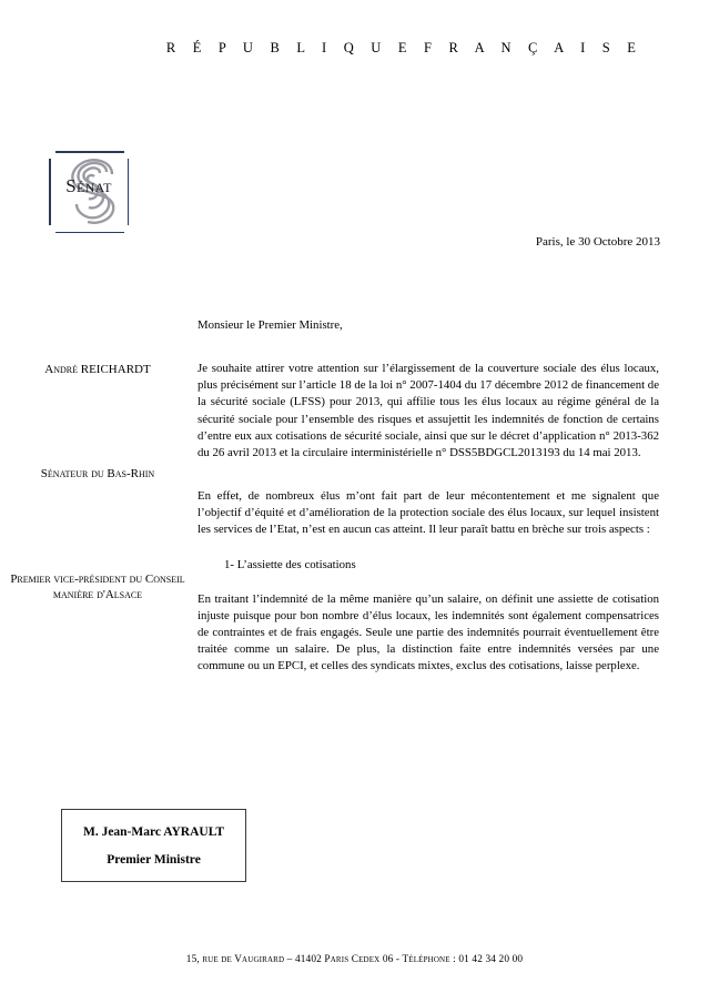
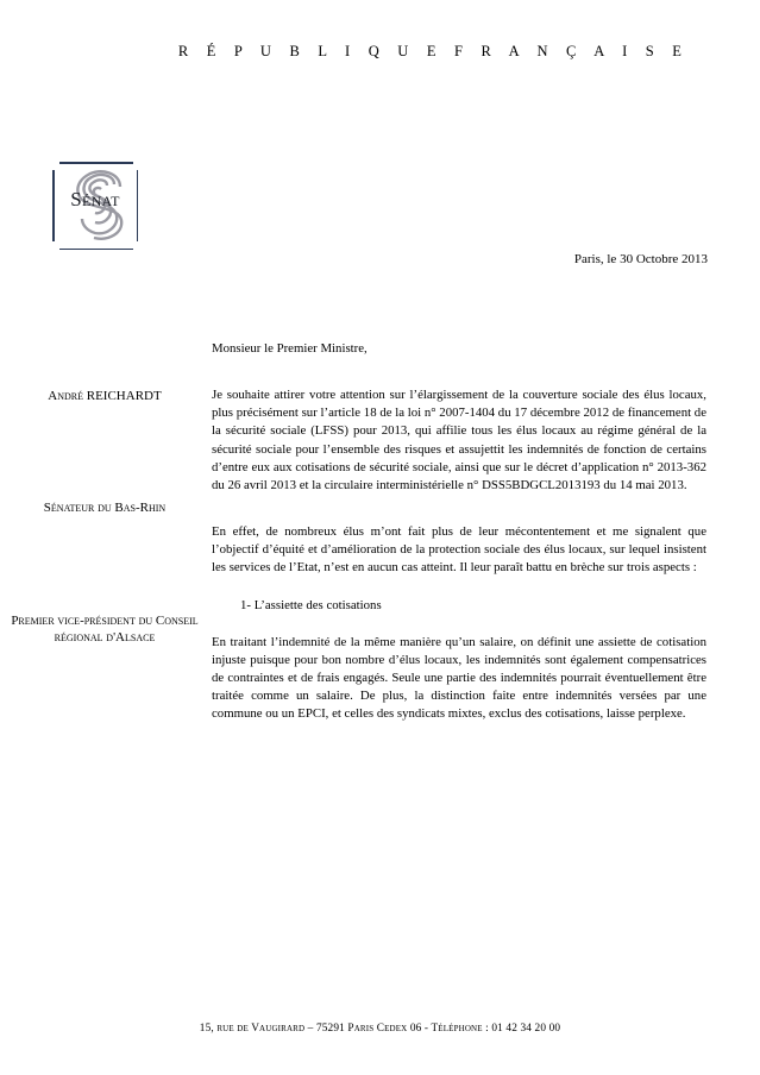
  R É P U B L I Q U E F R A N Ç A I S E
  Sénat
  Paris, le 30 Octobre 2013
  André REICHARDT
  Sénateur du Bas-Rhin
- Premier vice-président du Conseil manière d'Alsace
+ Premier vice-président du Conseil régional d'Alsace
  Monsieur le Premier Ministre,
  Je souhaite attirer votre attention sur l’élargissement de la couverture sociale des élus locaux, plus précisément sur l’article 18 de la loi n° 2007-1404 du 17 décembre 2012 de financement de la sécurité sociale (LFSS) pour 2013, qui affilie tous les élus locaux au régime général de la sécurité sociale pour l’ensemble des risques et assujettit les indemnités de fonction de certains d’entre eux aux cotisations de sécurité sociale, ainsi que sur le décret d’application n° 2013-362 du 26 avril 2013 et la circulaire interministérielle n° DSS5BDGCL2013193 du 14 mai 2013.
- En effet, de nombreux élus m’ont fait part de leur mécontentement et me signalent que l’objectif d’équité et d’amélioration de la protection sociale des élus locaux, sur lequel insistent les services de l’Etat, n’est en aucun cas atteint. Il leur paraît battu en brèche sur trois aspects :
+ En effet, de nombreux élus m’ont fait plus de leur mécontentement et me signalent que l’objectif d’équité et d’amélioration de la protection sociale des élus locaux, sur lequel insistent les services de l’Etat, n’est en aucun cas atteint. Il leur paraît battu en brèche sur trois aspects :
  1- L’assiette des cotisations
  En traitant l’indemnité de la même manière qu’un salaire, on définit une assiette de cotisation injuste puisque pour bon nombre d’élus locaux, les indemnités sont également compensatrices de contraintes et de frais engagés. Seule une partie des indemnités pourrait éventuellement être traitée comme un salaire. De plus, la distinction faite entre indemnités versées par une commune ou un EPCI, et celles des syndicats mixtes, exclus des cotisations, laisse perplexe.
- M. Jean-Marc AYRAULT
- Premier Ministre
- 15, rue de Vaugirard – 41402 Paris Cedex 06 - Téléphone : 01 42 34 20 00
+ 15, rue de Vaugirard – 75291 Paris Cedex 06 - Téléphone : 01 42 34 20 00
